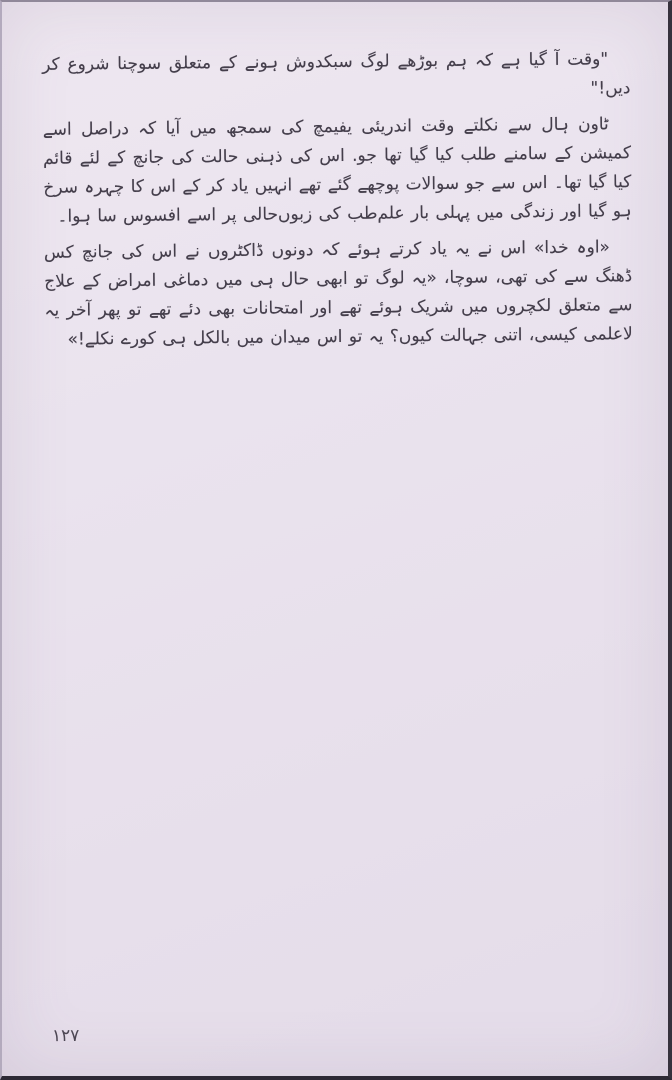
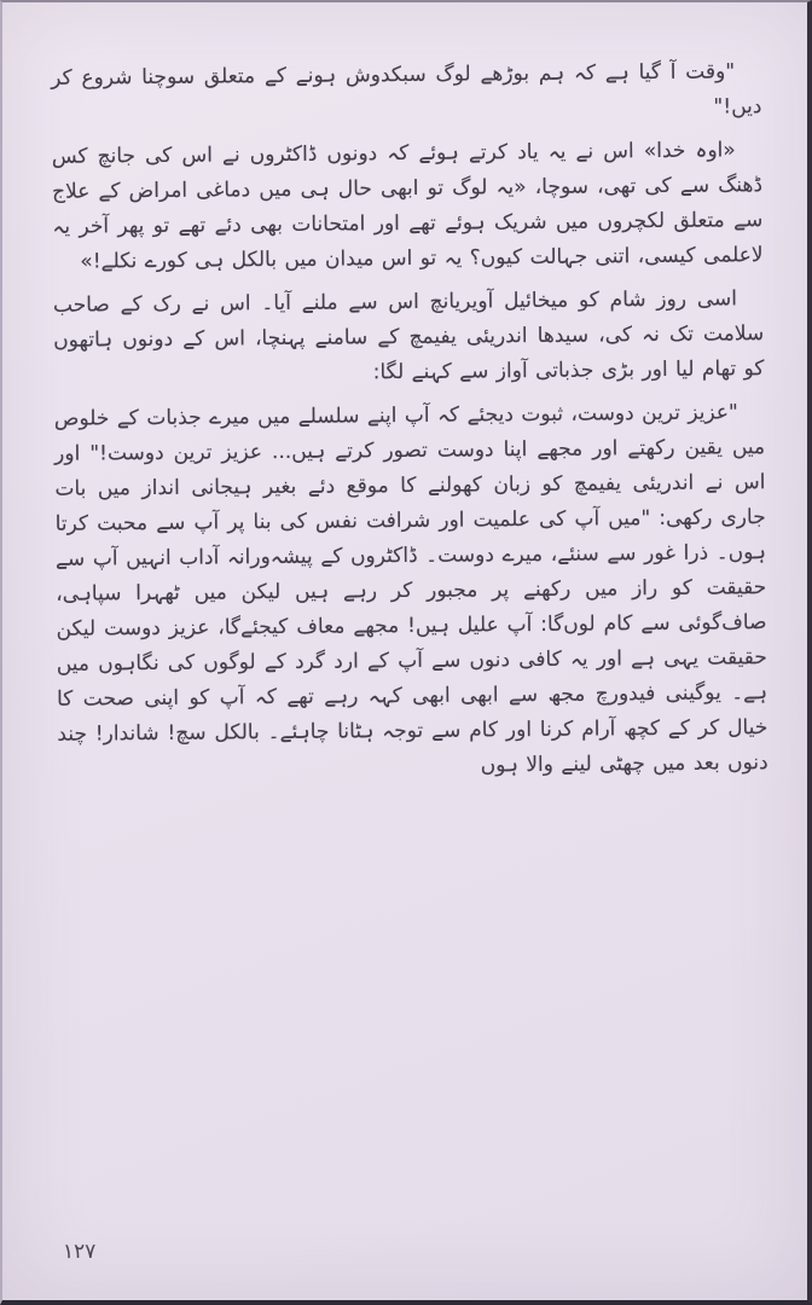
  "وقت آ گیا ہے کہ ہم بوڑھے لوگ سبکدوش ہونے کے متعلق سوچنا شروع کر دیں!"
- ٹاون ہال سے نکلتے وقت اندریئی یفیمچ کی سمجھ میں آیا کہ دراصل اسے کمیشن کے سامنے طلب کیا گیا تھا جو. اس کی ذہنی حالت کی جانچ کے لئے قائم کیا گیا تھا۔ اس سے جو سوالات پوچھے گئے تھے انہیں یاد کر کے اس کا چہرہ سرخ ہو گیا اور زندگی میں پہلی بار علم‌طب کی زبوں‌حالی پر اسے افسوس سا ہوا۔
  «اوہ خدا» اس نے یہ یاد کرتے ہوئے کہ دونوں ڈاکٹروں نے اس کی جانچ کس ڈھنگ سے کی تھی، سوچا، «یہ لوگ تو ابھی حال ہی میں دماغی امراض کے علاج سے متعلق لکچروں میں شریک ہوئے تھے اور امتحانات بھی دئے تھے تو پھر آخر یہ لاعلمی کیسی، اتنی جہالت کیوں؟ یہ تو اس میدان میں بالکل ہی کورے نکلے!»
+ اسی روز شام کو میخائیل آویریانچ اس سے ملنے آیا۔ اس نے رک کے صاحب سلامت تک نہ کی، سیدھا اندریئی یفیمچ کے سامنے پہنچا، اس کے دونوں ہاتھوں کو تھام لیا اور بڑی جذباتی آواز سے کہنے لگا:
+ "عزیز ترین دوست، ثبوت دیجئے کہ آپ اپنے سلسلے میں میرے جذبات کے خلوص میں یقین رکھتے اور مجھے اپنا دوست تصور کرتے ہیں... عزیز ترین دوست!" اور اس نے اندریئی یفیمچ کو زبان کھولنے کا موقع دئے بغیر ہیجانی انداز میں بات جاری رکھی: "میں آپ کی علمیت اور شرافت نفس کی بنا پر آپ سے محبت کرتا ہوں۔ ذرا غور سے سنئے، میرے دوست۔ ڈاکٹروں کے پیشہ‌ورانہ آداب انہیں آپ سے حقیقت کو راز میں رکھنے پر مجبور کر رہے ہیں لیکن میں ٹھہرا سپاہی، صاف‌گوئی سے کام لوں‌گا: آپ علیل ہیں! مجھے معاف کیجئے‌گا، عزیز دوست لیکن حقیقت یہی ہے اور یہ کافی دنوں سے آپ کے ارد گرد کے لوگوں کی نگاہوں میں ہے۔ یوگینی فیدورچ مجھ سے ابھی ابھی کہہ رہے تھے کہ آپ کو اپنی صحت کا خیال کر کے کچھ آرام کرنا اور کام سے توجہ ہٹانا چاہئے۔ بالکل سچ! شاندار! چند دنوں بعد میں چھٹی لینے والا ہوں
  ۱۲۷
